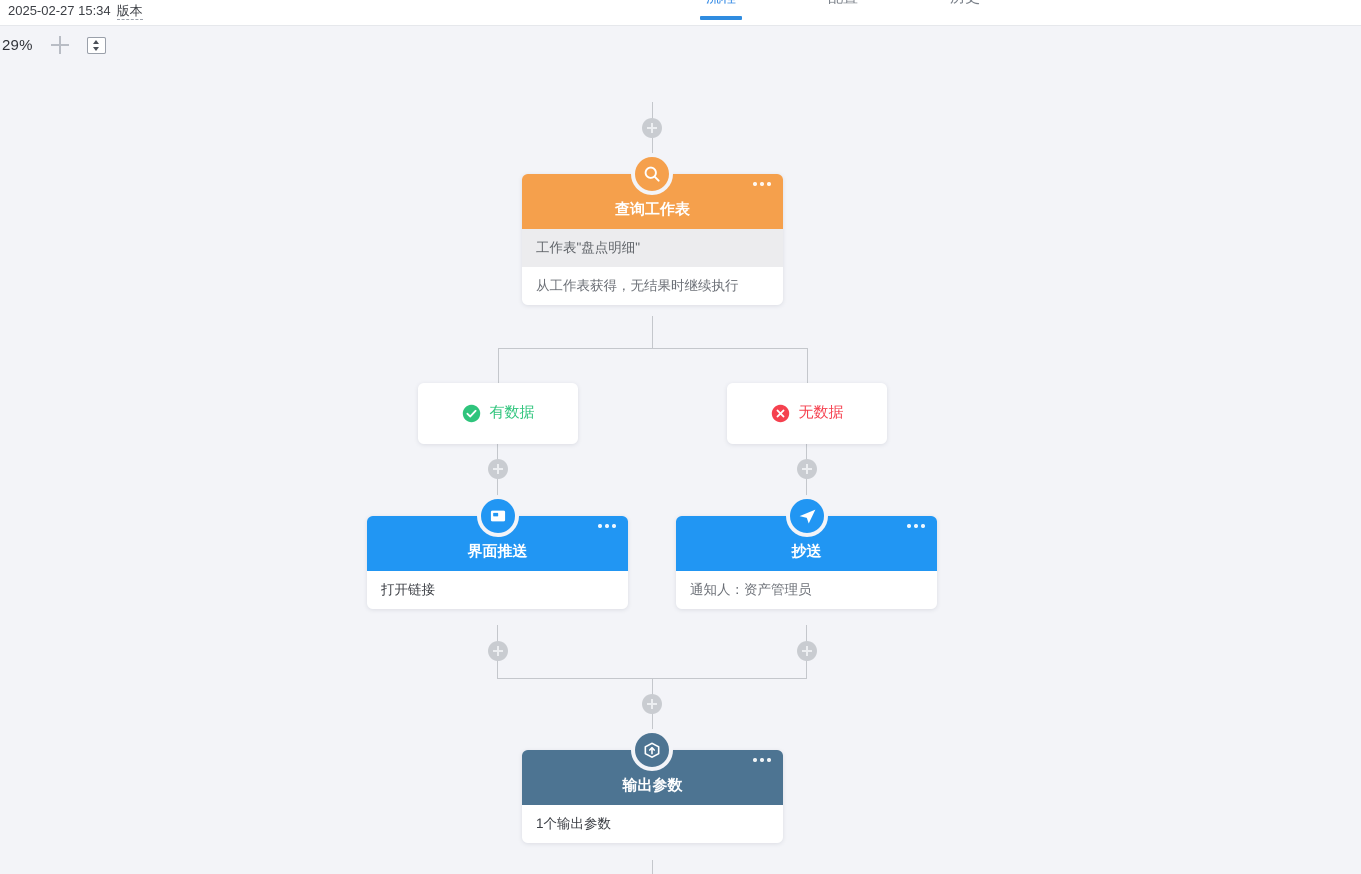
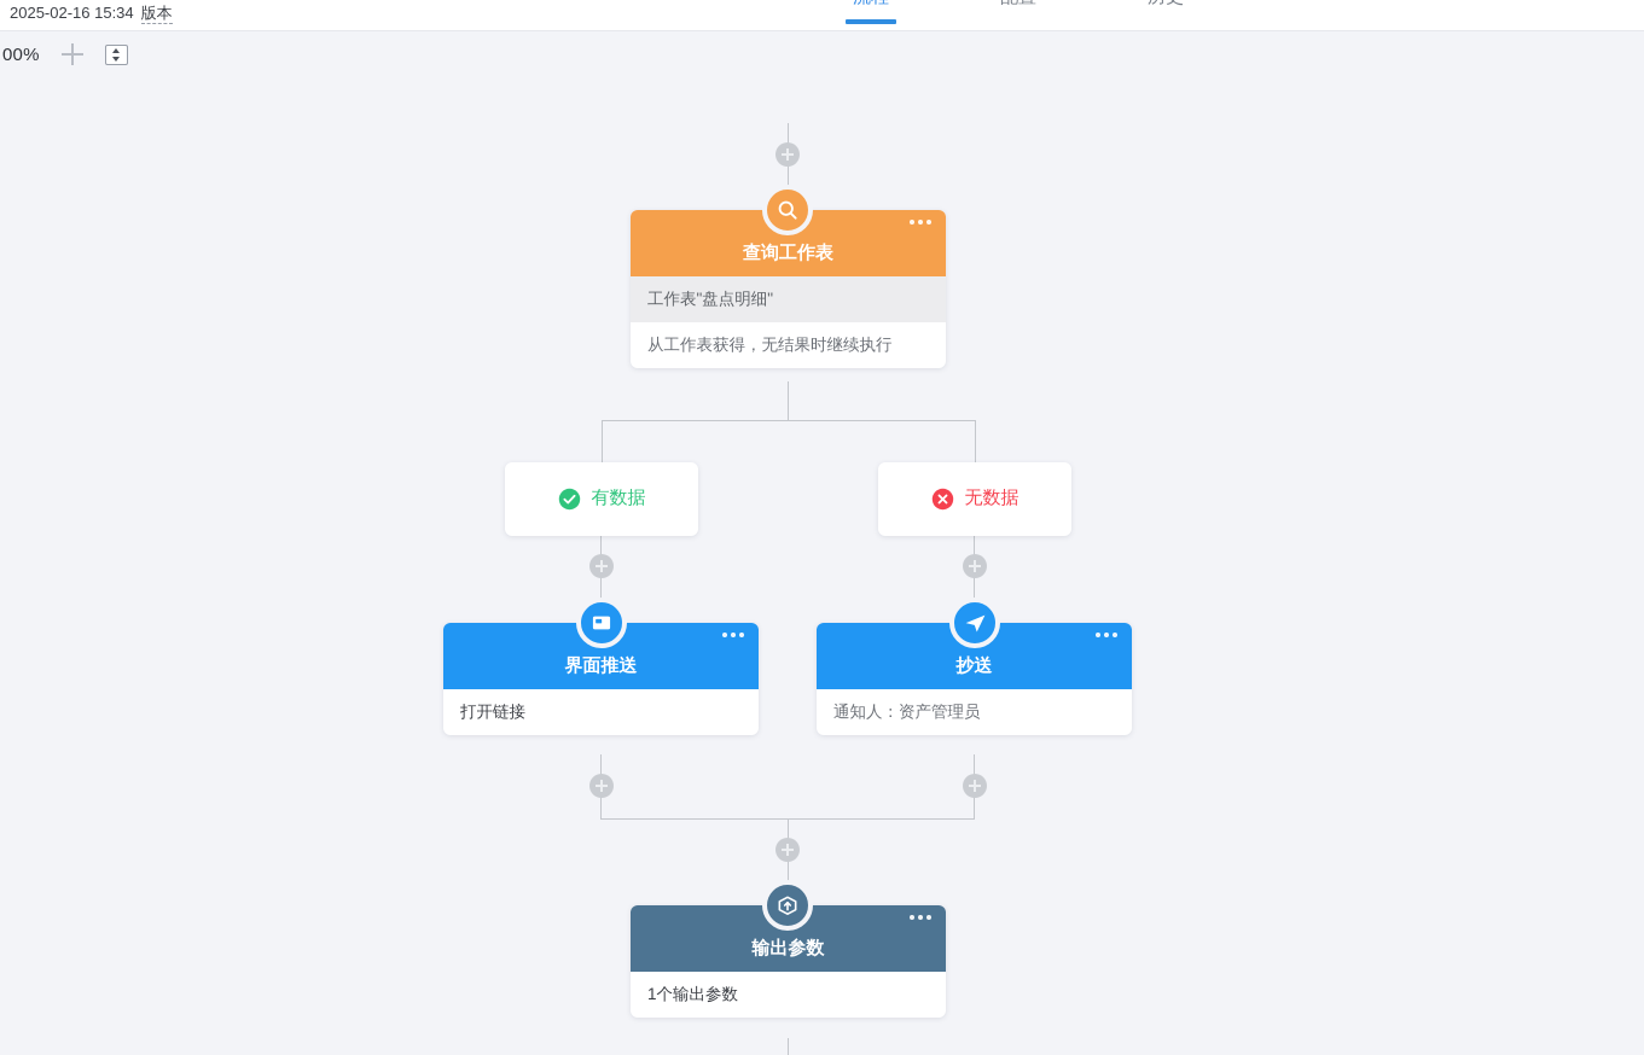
- 2025-02-27 15:34 版本
+ 2025-02-16 15:34 版本
- 29%
+ 00%
  查询工作表
  工作表"盘点明细"
  从工作表获得，无结果时继续执行
  有数据
  无数据
  界面推送
  打开链接
  抄送
  通知人：资产管理员
  输出参数
  1个输出参数
